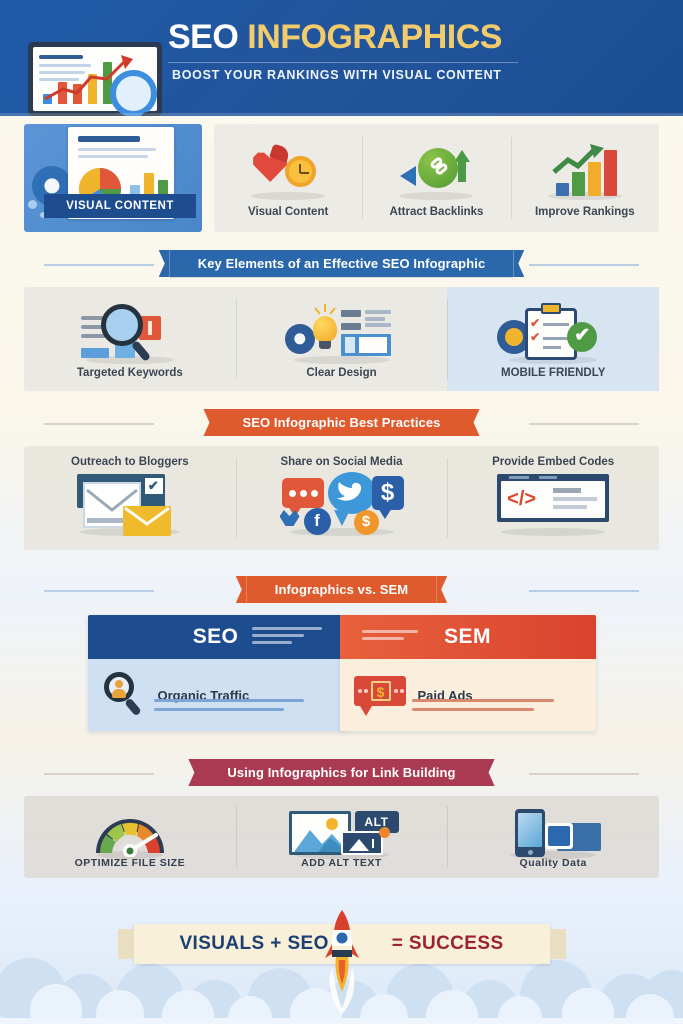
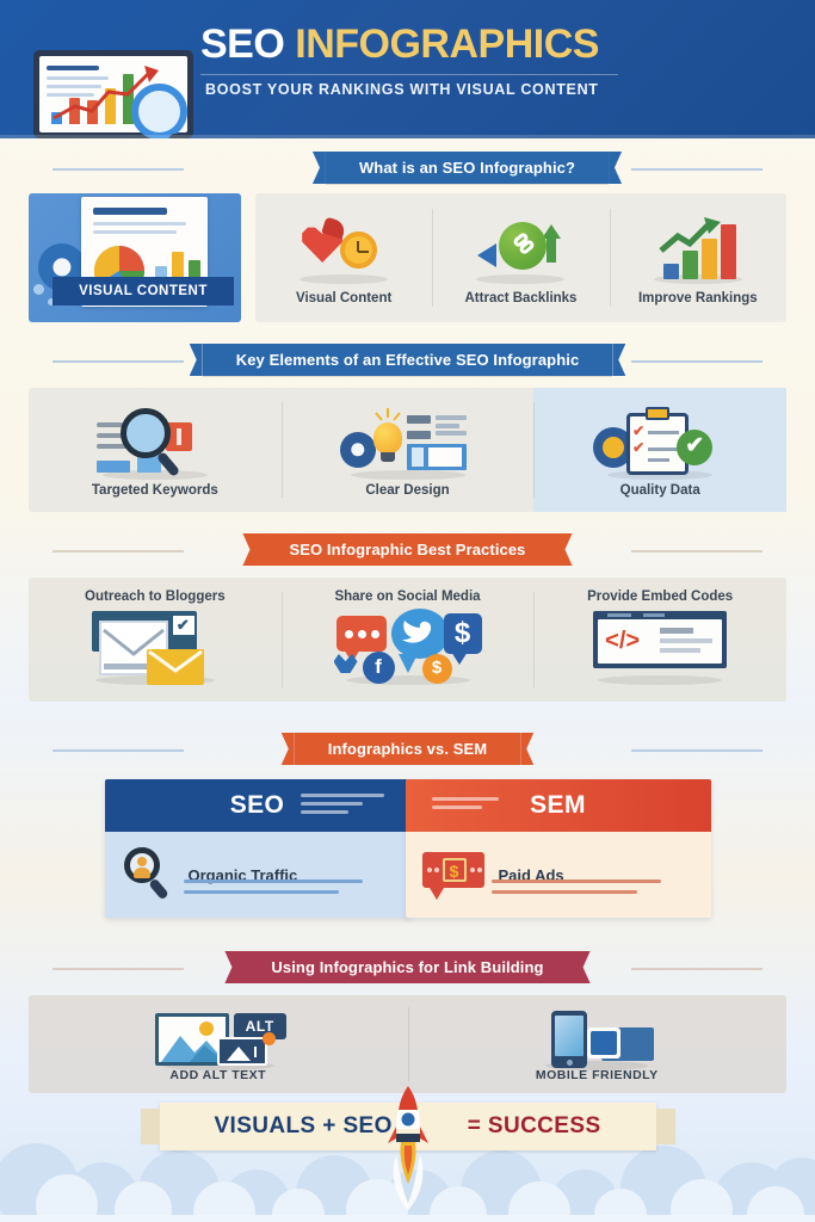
  SEO INFOGRAPHICS
  BOOST YOUR RANKINGS WITH VISUAL CONTENT
+ What is an SEO Infographic?
  VISUAL CONTENT
  Visual Content
  Attract Backlinks
  Improve Rankings
  Key Elements of an Effective SEO Infographic
  Targeted Keywords
  Clear Design
  ✔
  ✔
  ✔
- MOBILE FRIENDLY
+ Quality Data
  SEO Infographic Best Practices
  Outreach to Bloggers
  ✔
  Share on Social Media
  f
  $
  $
  Provide Embed Codes
  </>
  Infographics vs. SEM
  SEO
  Organic Traffic
  SEM
  $
  Paid Ads
  Using Infographics for Link Building
- OPTIMIZE FILE SIZE
  ALT
  ADD ALT TEXT
- Quality Data
+ MOBILE FRIENDLY
  VISUALS + SEO = SUCCESS
